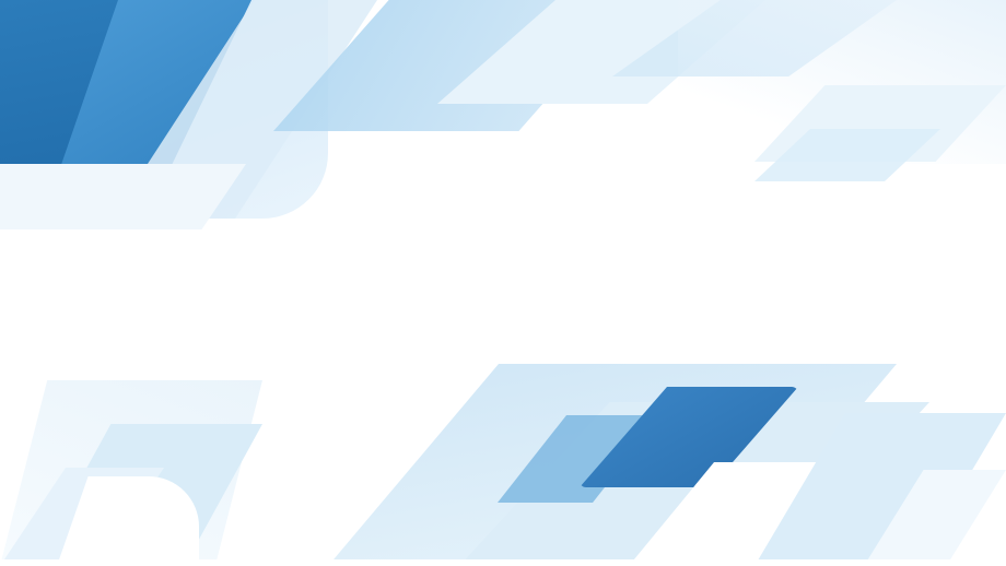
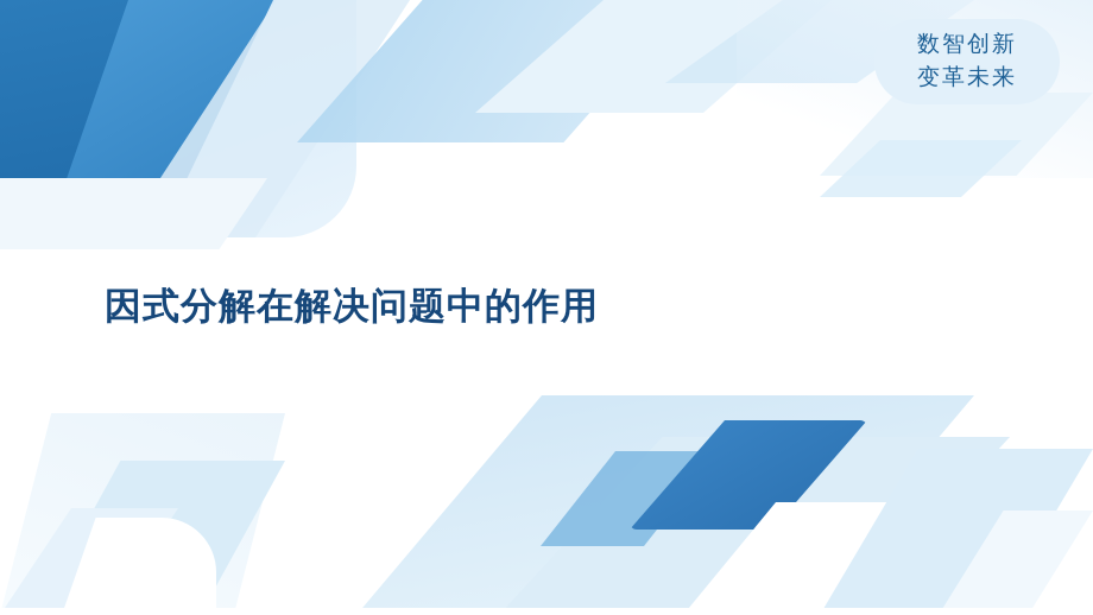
+ 数智创新
+ 变革未来
+ 因式分解在解决问题中的作用
